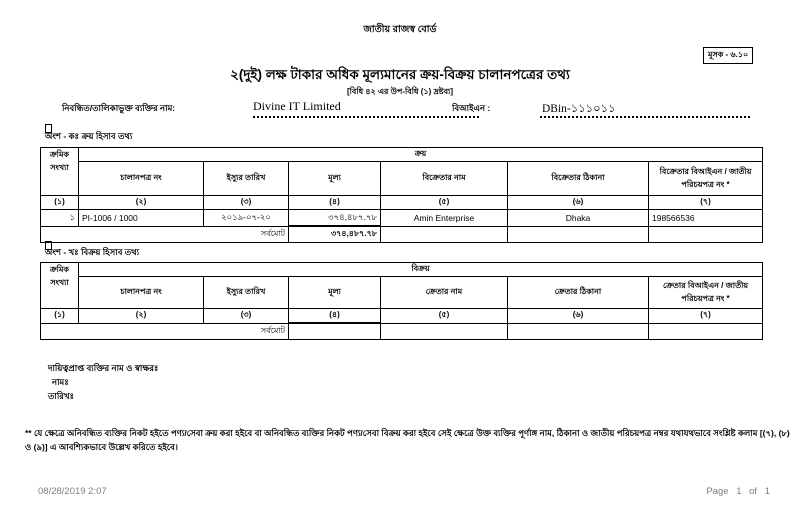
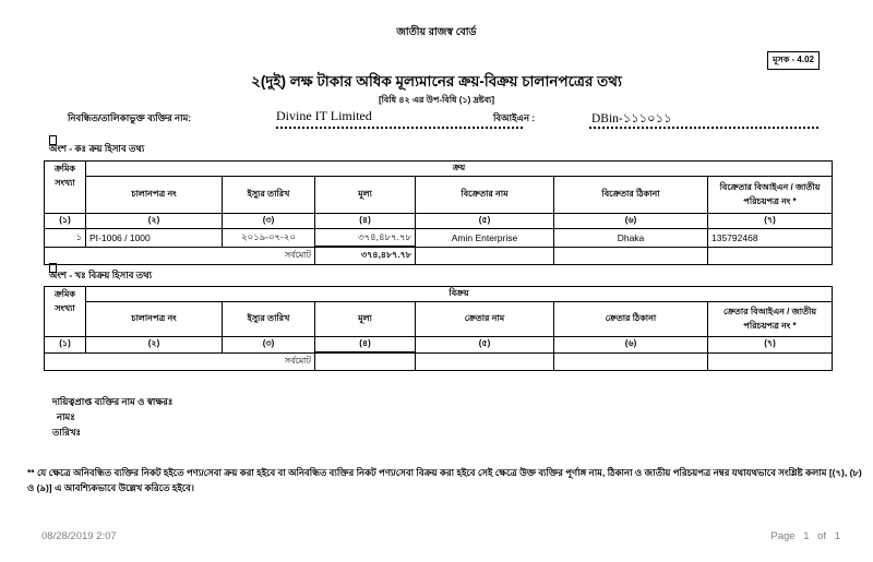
  জাতীয় রাজস্ব বোর্ড
- মূসক - ৬.১০
+ মূসক - 4.02
  ২(দুই) লক্ষ টাকার অধিক মূল্যমানের ক্রয়-বিক্রয় চালানপত্রের তথ্য
  [বিধি ৪২ এর উপ-বিধি (১) দ্রষ্টব্য]
  নিবন্ধিত/তালিকাভুক্ত ব্যক্তির নাম:
  Divine IT Limited
  বিআইএন :
  DBin-১১১০১১
  অংশ - কঃ ক্রয় হিসাব তথ্য
  ক্রমিক সংখ্যা	ক্রয়
  চালানপত্র নং	ইস্যুর তারিখ	মূল্য	বিক্রেতার নাম	বিক্রেতার ঠিকানা	বিক্রেতার বিআইএন / জাতীয় পরিচয়পত্র নং *
  (১)	(২)	(৩)	(৪)	(৫)	(৬)	(৭)
- ১	PI-1006 / 1000	২০১৯-০৭-২০	৩৭৪,৪৮৭.৭৮	Amin Enterprise	Dhaka	198566536
+ ১	PI-1006 / 1000	২০১৯-০৭-২০	৩৭৪,৪৮৭.৭৮	Amin Enterprise	Dhaka	135792468
  সর্বমোট	৩৭৪,৪৮৭.৭৮
  অংশ - খঃ বিক্রয় হিসাব তথ্য
  ক্রমিক সংখ্যা	বিক্রয়
  চালানপত্র নং	ইস্যুর তারিখ	মূল্য	ক্রেতার নাম	ক্রেতার ঠিকানা	ক্রেতার বিআইএন / জাতীয় পরিচয়পত্র নং *
  (১)	(২)	(৩)	(৪)	(৫)	(৬)	(৭)
  সর্বমোট
  দায়িত্বপ্রাপ্ত ব্যক্তির নাম ও স্বাক্ষরঃ
  নামঃ
  তারিখঃ
  ** যে ক্ষেত্রে অনিবন্ধিত ব্যক্তির নিকট হইতে পণ্য/সেবা ক্রয় করা হইবে বা অনিবন্ধিত ব্যক্তির নিকট পণ্য/সেবা বিক্রয় করা হইবে সেই ক্ষেত্রে উক্ত ব্যক্তির পূর্ণাঙ্গ নাম, ঠিকানা ও জাতীয় পরিচয়পত্র নম্বর যথাযথভাবে সংশ্লিষ্ট কলাম [(৭), (৮) ও (৯)] এ আবশ্যিকভাবে উল্লেখ করিতে হইবে।
  08/28/2019 2:07
  Page 1 of 1
